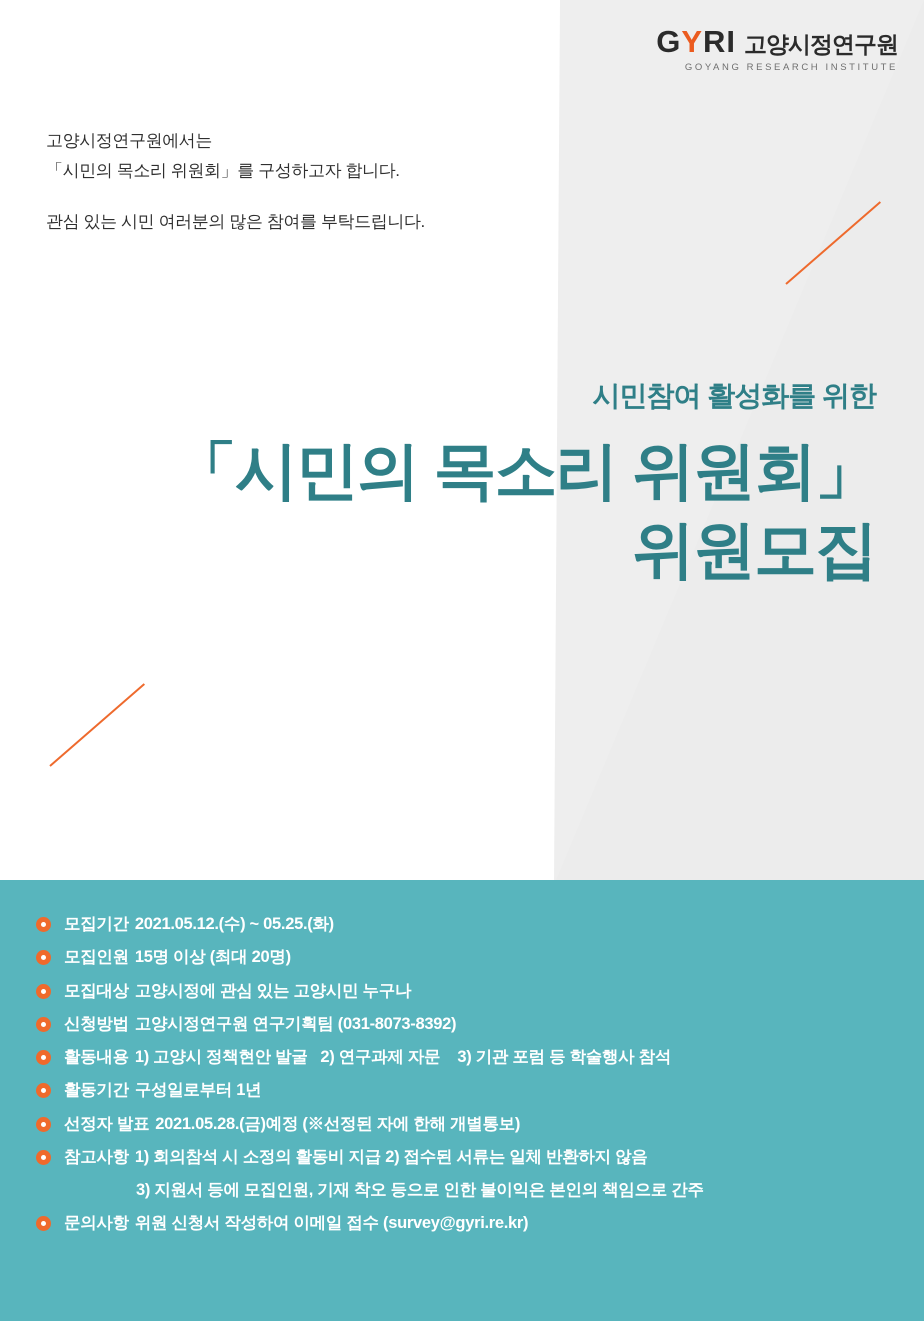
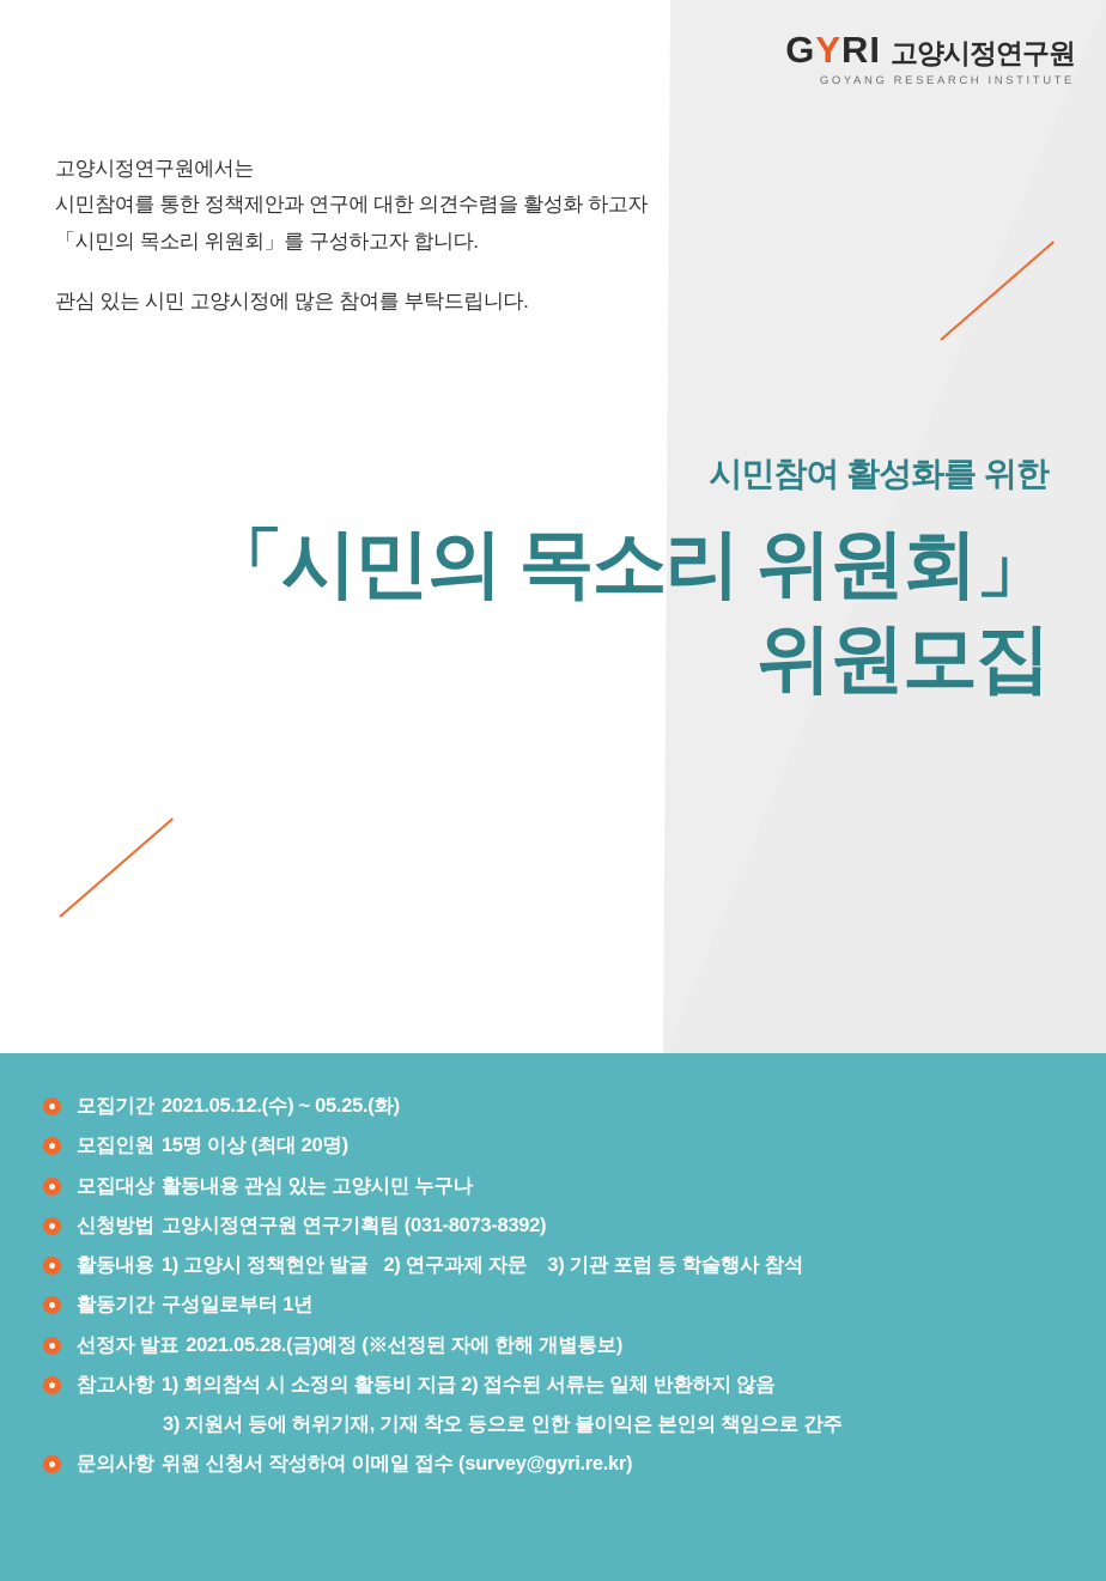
  GYRI
  고양시정연구원
  GOYANG RESEARCH INSTITUTE
  고양시정연구원에서는
+ 시민참여를 통한 정책제안과 연구에 대한 의견수렴을 활성화 하고자
  「시민의 목소리 위원회」를 구성하고자 합니다.
- 관심 있는 시민 여러분의 많은 참여를 부탁드립니다.
+ 관심 있는 시민 고양시정에 많은 참여를 부탁드립니다.
  시민참여 활성화를 위한
  「시민의 목소리 위원회」
  위원모집
  모집기간 2021.05.12.(수) ~ 05.25.(화)
  모집인원 15명 이상 (최대 20명)
- 모집대상 고양시정에 관심 있는 고양시민 누구나
+ 모집대상 활동내용 관심 있는 고양시민 누구나
  신청방법 고양시정연구원 연구기획팀 (031-8073-8392)
  활동내용 1) 고양시 정책현안 발굴 2) 연구과제 자문 3) 기관 포럼 등 학술행사 참석
  활동기간 구성일로부터 1년
  선정자 발표 2021.05.28.(금)예정 (※선정된 자에 한해 개별통보)
  참고사항 1) 회의참석 시 소정의 활동비 지급 2) 접수된 서류는 일체 반환하지 않음
- 3) 지원서 등에 모집인원, 기재 착오 등으로 인한 불이익은 본인의 책임으로 간주
+ 3) 지원서 등에 허위기재, 기재 착오 등으로 인한 불이익은 본인의 책임으로 간주
  문의사항 위원 신청서 작성하여 이메일 접수 (survey@gyri.re.kr)
